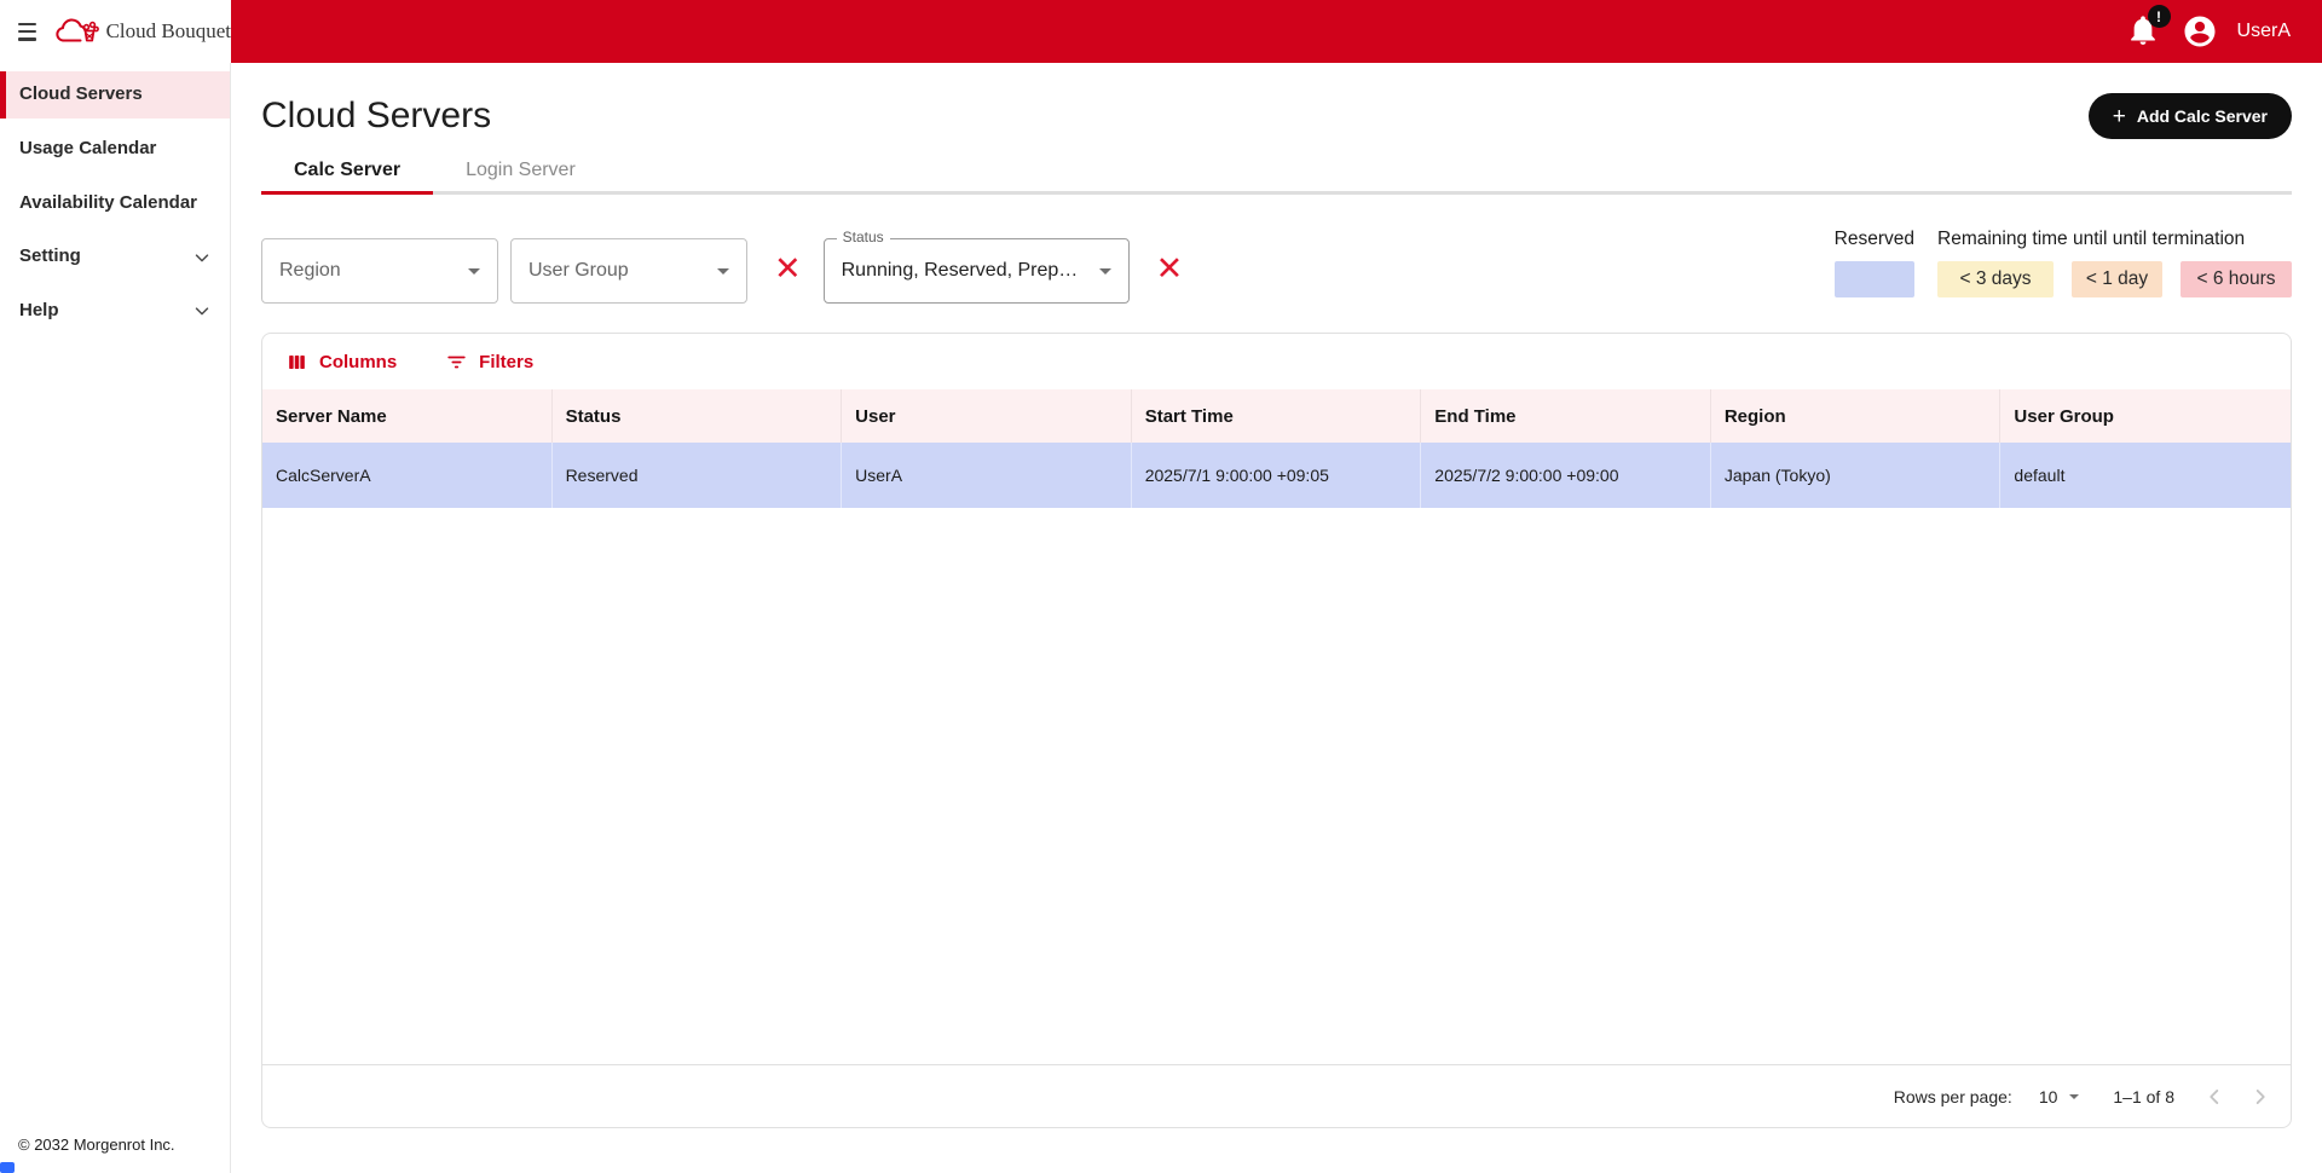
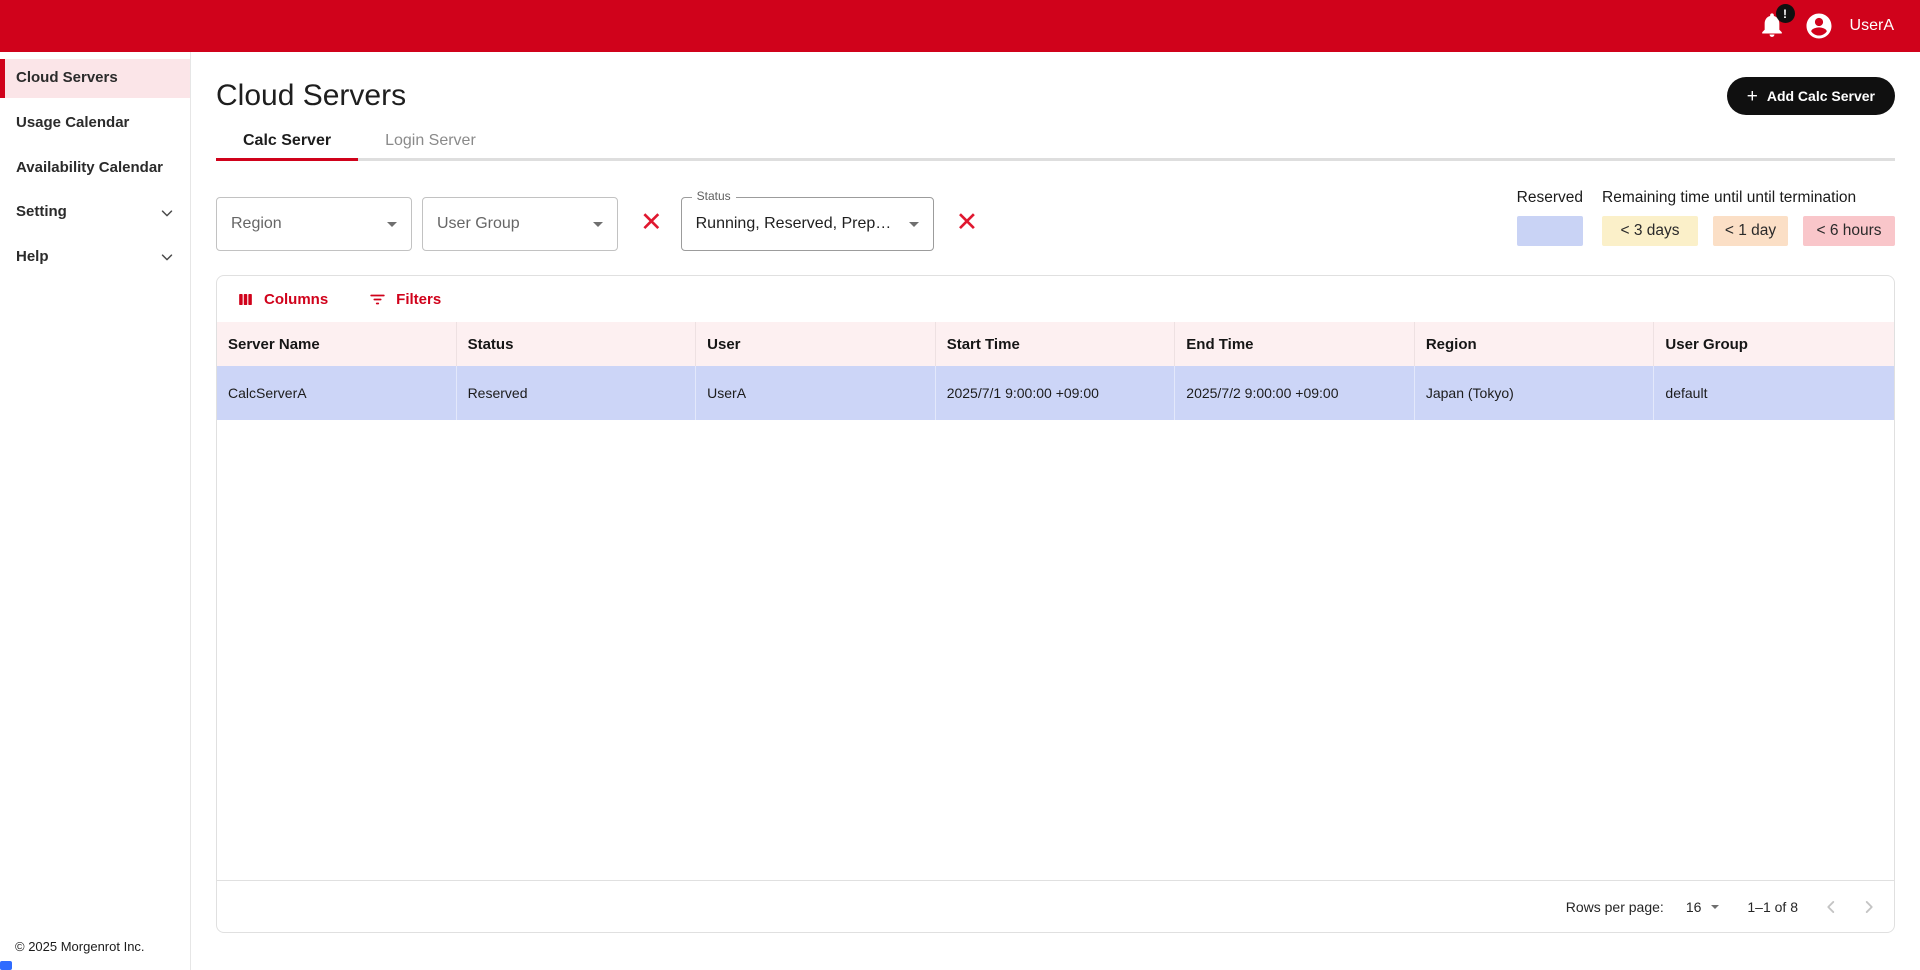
- Cloud Bouquet
  !
  UserA
  Cloud Servers
  Usage Calendar
  Availability Calendar
  Setting
  Help
- © 2032 Morgenrot Inc.
+ © 2025 Morgenrot Inc.
  Cloud Servers
  +
  Add Calc Server
  Calc Server
  Login Server
  Region
  User Group
  ✕
  Status
  Running, Reserved, Prep…
  ✕
  Reserved
  Remaining time until until termination
  < 3 days
  < 1 day
  < 6 hours
  Columns
  Filters
  Server Name
  Status
  User
  Start Time
  End Time
  Region
  User Group
  CalcServerA
  Reserved
  UserA
- 2025/7/1 9:00:00 +09:05
+ 2025/7/1 9:00:00 +09:00
  2025/7/2 9:00:00 +09:00
  Japan (Tokyo)
  default
  Rows per page:
- 10
+ 16
  1–1 of 8
